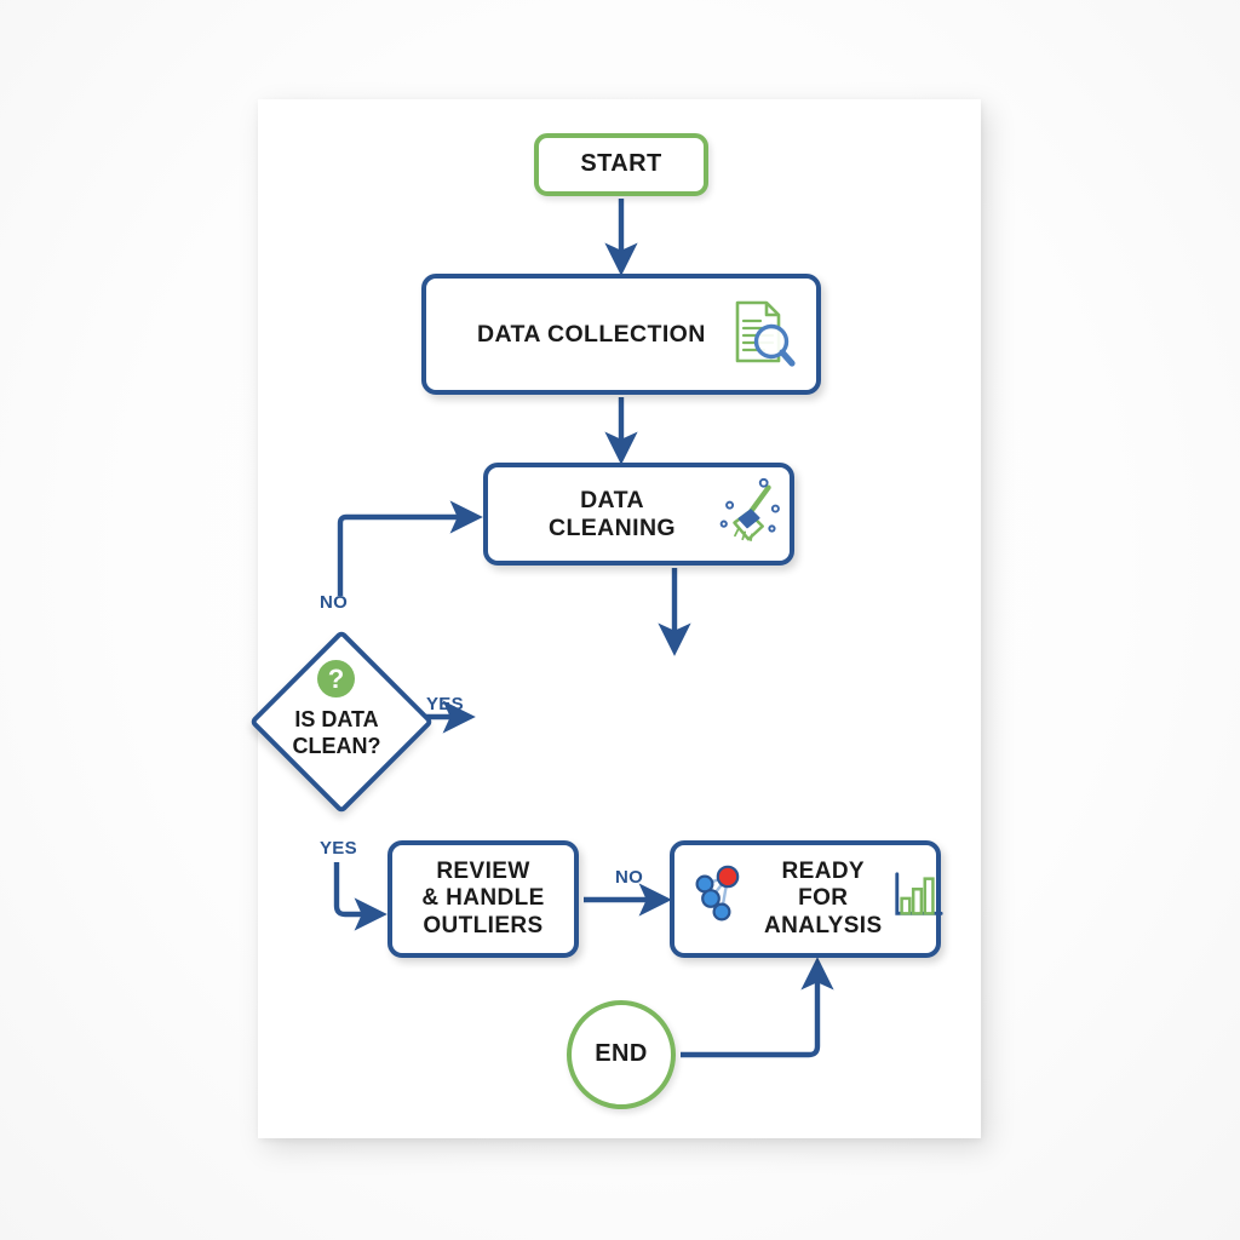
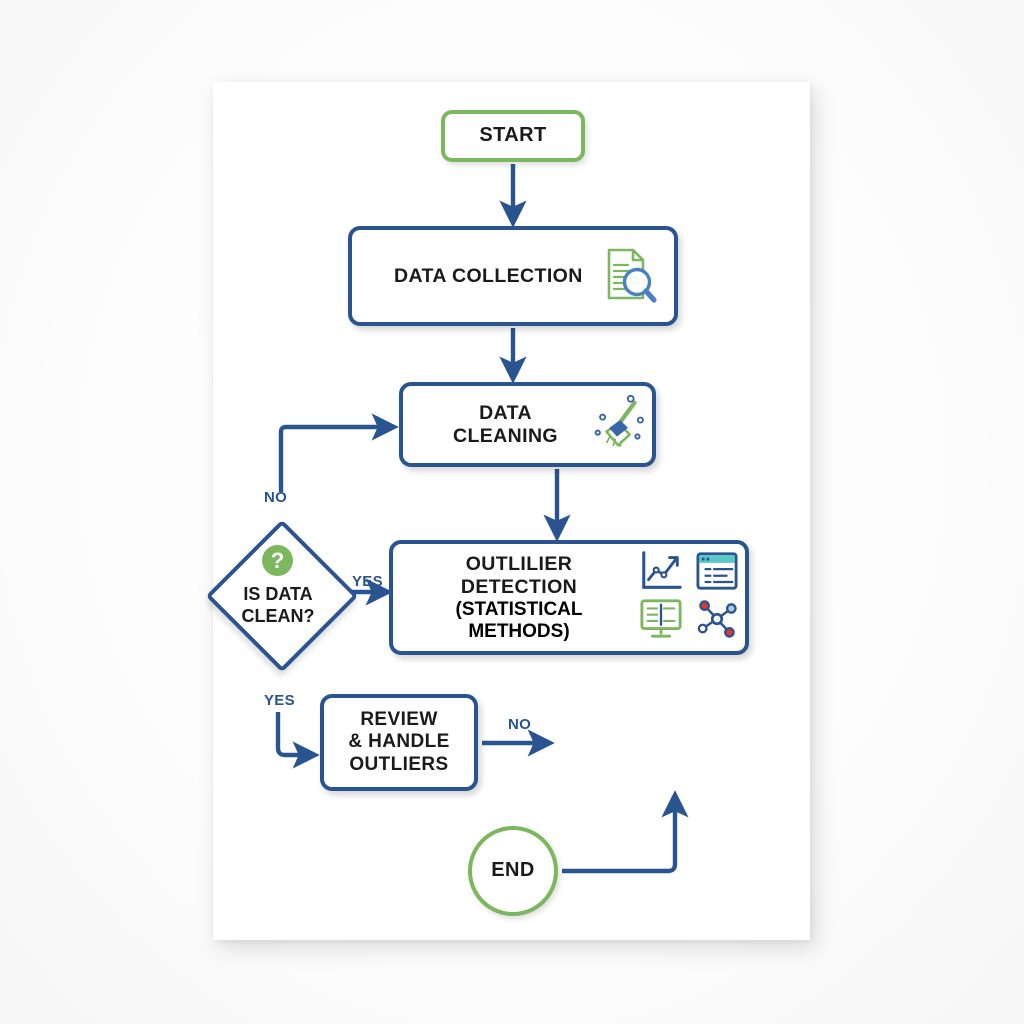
  NO
  YES
  YES
  NO
  START
  DATA COLLECTION
  DATA CLEANING
  ?
  IS DATA
  CLEAN?
+ OUTLILIER DETECTION
+ (STATISTICAL METHODS)
  REVIEW
  & HANDLE
  OUTLIERS
- READY FOR
- ANALYSIS
  END
